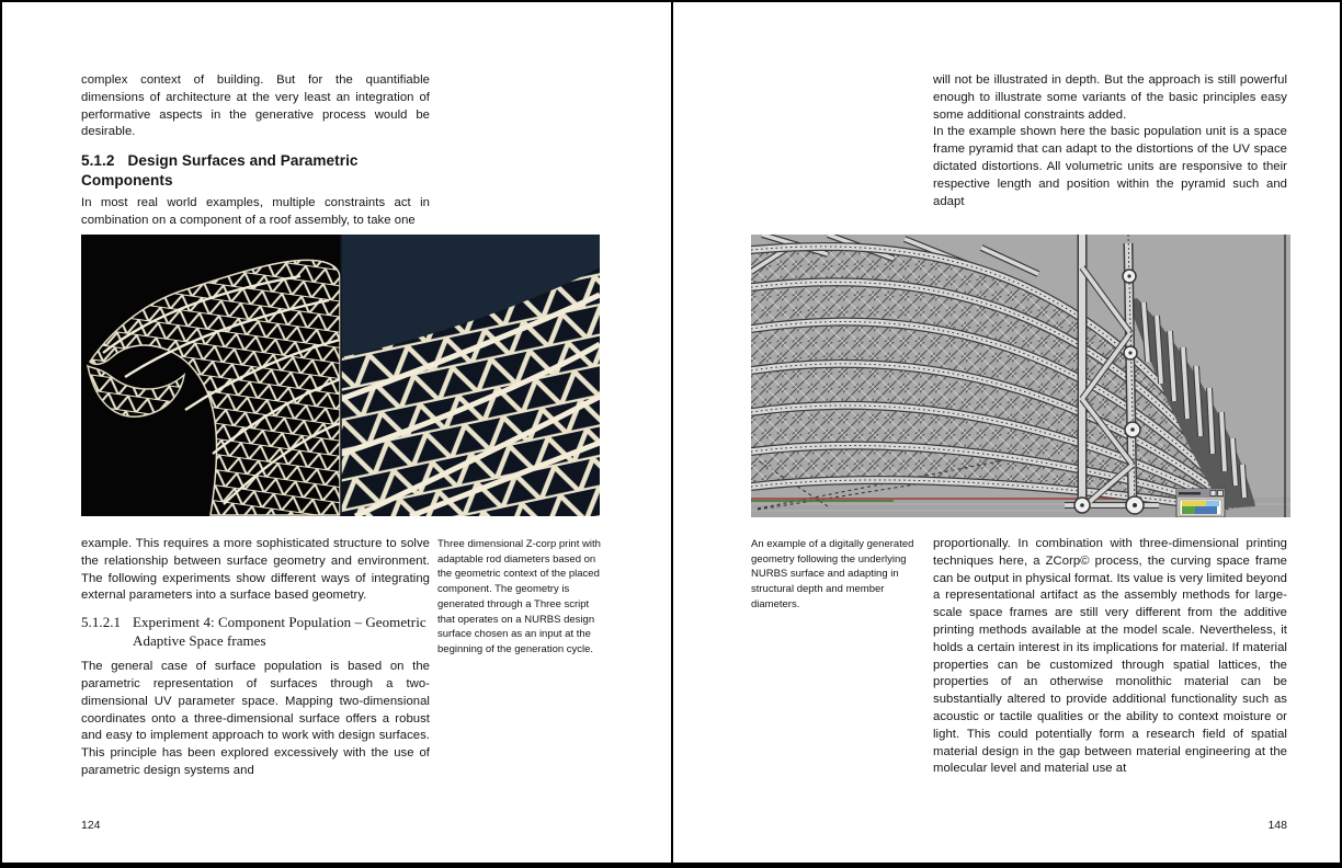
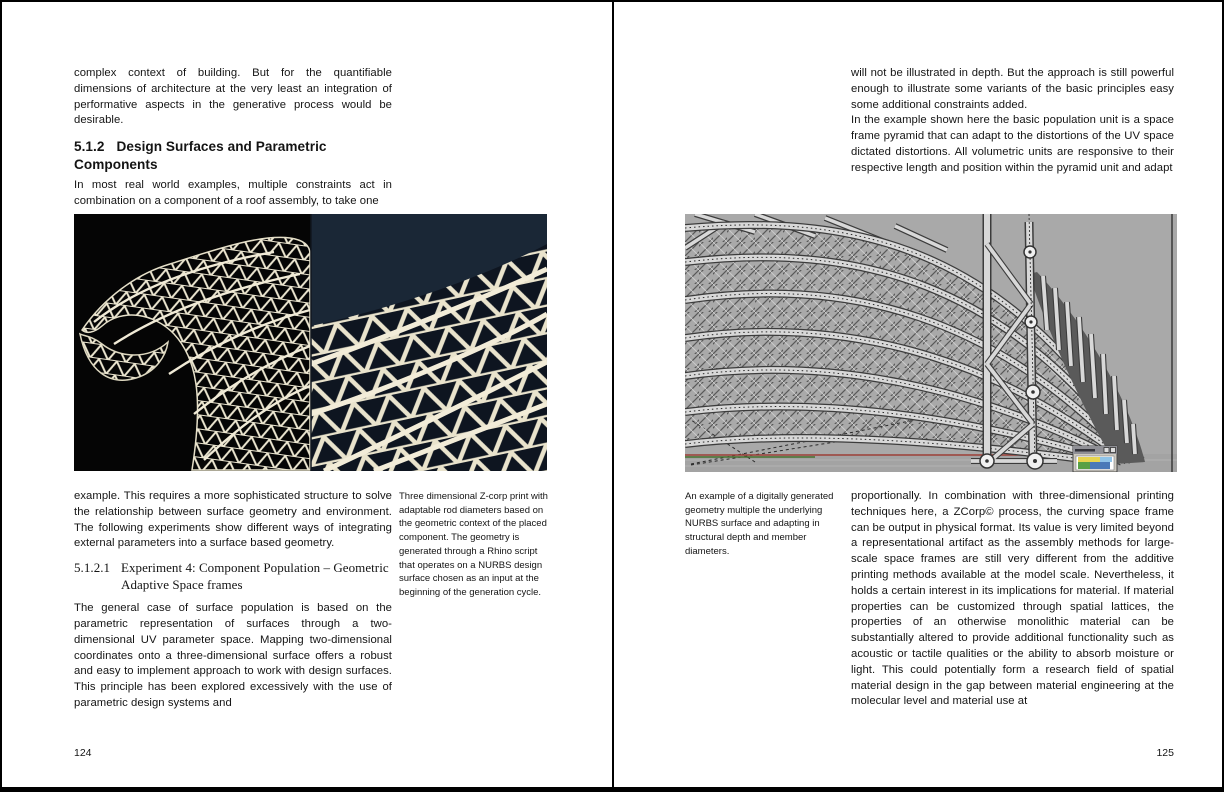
  complex context of building. But for the quantifiable dimensions of architecture at the very least an integration of performative aspects in the generative process would be desirable.
  5.1.2 Design Surfaces and Parametric Components
  In most real world examples, multiple constraints act in combination on a component of a roof assembly, to take one
  example. This requires a more sophisticated structure to solve the relationship between surface geometry and environment. The following experiments show different ways of integrating external parameters into a surface based geometry.
  5.1.2.1 Experiment 4: Component Population – Geometric Adaptive Space frames
  The general case of surface population is based on the parametric representation of surfaces through a two-dimensional UV parameter space. Mapping two-dimensional coordinates onto a three-dimensional surface offers a robust and easy to implement approach to work with design surfaces. This principle has been explored excessively with the use of parametric design systems and
- Three dimensional Z-corp print with adaptable rod diameters based on the geometric context of the placed component. The geometry is generated through a Three script that operates on a NURBS design surface chosen as an input at the beginning of the generation cycle.
+ Three dimensional Z-corp print with adaptable rod diameters based on the geometric context of the placed component. The geometry is generated through a Rhino script that operates on a NURBS design surface chosen as an input at the beginning of the generation cycle.
  124
  will not be illustrated in depth. But the approach is still powerful enough to illustrate some variants of the basic principles easy some additional constraints added.
- In the example shown here the basic population unit is a space frame pyramid that can adapt to the distortions of the UV space dictated distortions. All volumetric units are responsive to their respective length and position within the pyramid such and adapt
+ In the example shown here the basic population unit is a space frame pyramid that can adapt to the distortions of the UV space dictated distortions. All volumetric units are responsive to their respective length and position within the pyramid unit and adapt
- An example of a digitally generated geometry following the underlying NURBS surface and adapting in structural depth and member diameters.
+ An example of a digitally generated geometry multiple the underlying NURBS surface and adapting in structural depth and member diameters.
- proportionally. In combination with three-dimensional printing techniques here, a ZCorp© process, the curving space frame can be output in physical format. Its value is very limited beyond a representational artifact as the assembly methods for large-scale space frames are still very different from the additive printing methods available at the model scale. Nevertheless, it holds a certain interest in its implications for material. If material properties can be customized through spatial lattices, the properties of an otherwise monolithic material can be substantially altered to provide additional functionality such as acoustic or tactile qualities or the ability to context moisture or light. This could potentially form a research field of spatial material design in the gap between material engineering at the molecular level and material use at
+ proportionally. In combination with three-dimensional printing techniques here, a ZCorp© process, the curving space frame can be output in physical format. Its value is very limited beyond a representational artifact as the assembly methods for large-scale space frames are still very different from the additive printing methods available at the model scale. Nevertheless, it holds a certain interest in its implications for material. If material properties can be customized through spatial lattices, the properties of an otherwise monolithic material can be substantially altered to provide additional functionality such as acoustic or tactile qualities or the ability to absorb moisture or light. This could potentially form a research field of spatial material design in the gap between material engineering at the molecular level and material use at
- 148
+ 125
